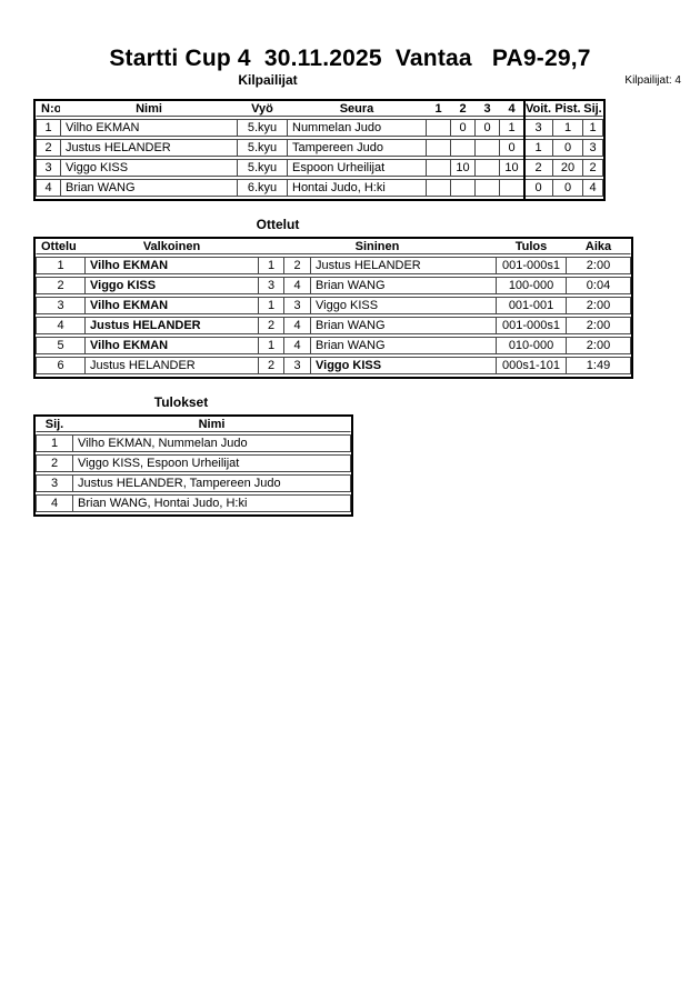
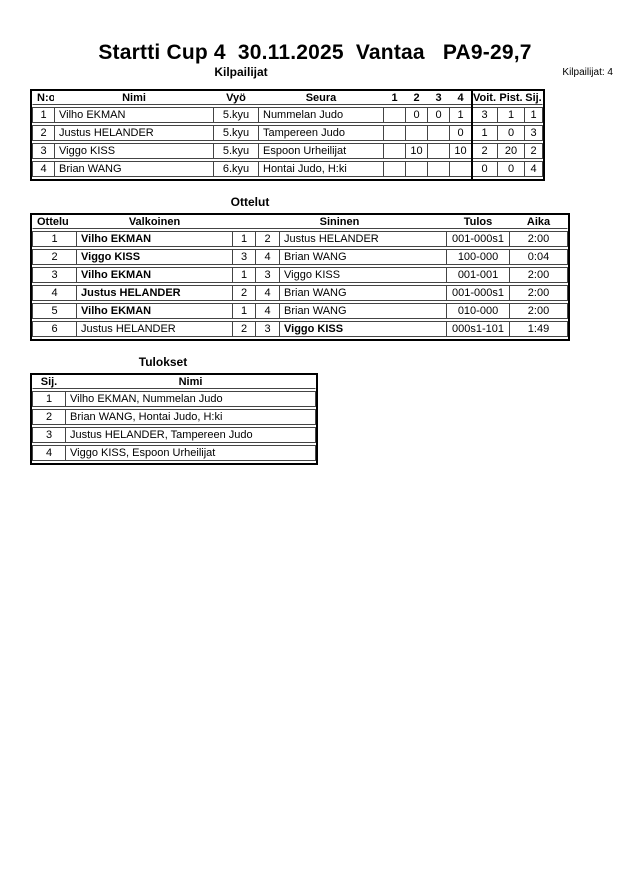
  Startti Cup 4 30.11.2025 Vantaa PA9-29,7
  Kilpailijat
  Kilpailijat: 4
  N:o
  Nimi
  Vyö
  Seura
  1
  2
  3
  4
  Voit.
  Pist.
  Sij.
  1
  Vilho EKMAN
  5.kyu
  Nummelan Judo
  0
  0
  1
  3
  1
  1
  2
  Justus HELANDER
  5.kyu
  Tampereen Judo
  0
  1
  0
  3
  3
  Viggo KISS
  5.kyu
  Espoon Urheilijat
  10
  10
  2
  20
  2
  4
  Brian WANG
  6.kyu
  Hontai Judo, H:ki
  0
  0
  4
  Ottelut
  Ottelu
  Valkoinen
  Sininen
  Tulos
  Aika
  1
  Vilho EKMAN
  1
  2
  Justus HELANDER
  001-000s1
  2:00
  2
  Viggo KISS
  3
  4
  Brian WANG
  100-000
  0:04
  3
  Vilho EKMAN
  1
  3
  Viggo KISS
  001-001
  2:00
  4
  Justus HELANDER
  2
  4
  Brian WANG
  001-000s1
  2:00
  5
  Vilho EKMAN
  1
  4
  Brian WANG
  010-000
  2:00
  6
  Justus HELANDER
  2
  3
  Viggo KISS
  000s1-101
  1:49
  Tulokset
  Sij.
  Nimi
  1
  Vilho EKMAN, Nummelan Judo
  2
- Viggo KISS, Espoon Urheilijat
+ Brian WANG, Hontai Judo, H:ki
  3
  Justus HELANDER, Tampereen Judo
  4
- Brian WANG, Hontai Judo, H:ki
+ Viggo KISS, Espoon Urheilijat
